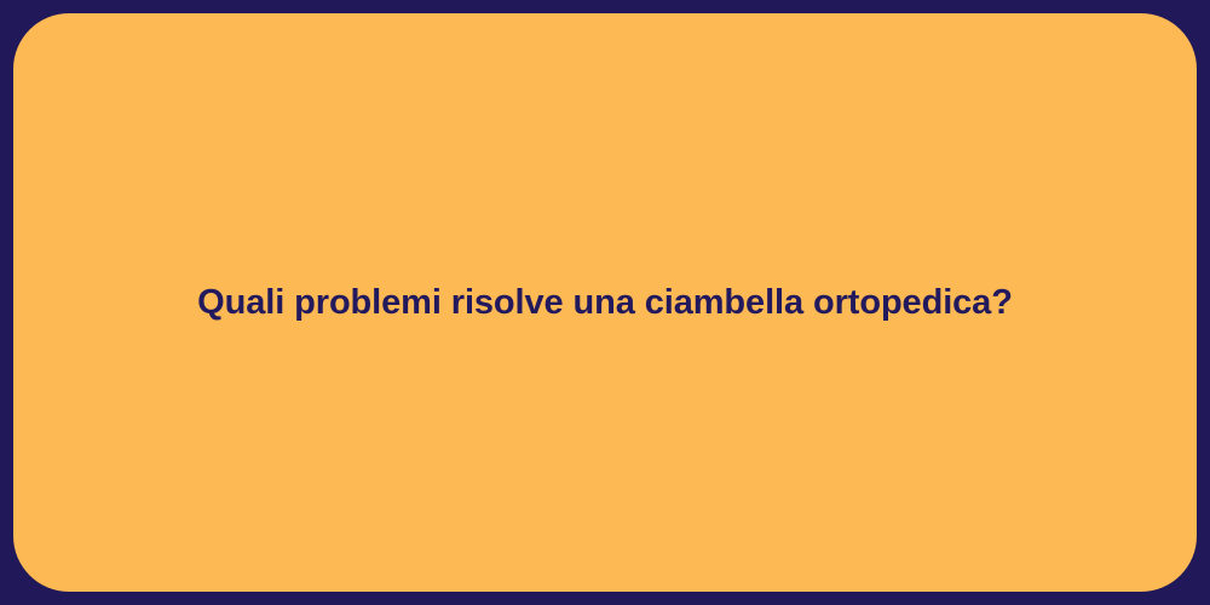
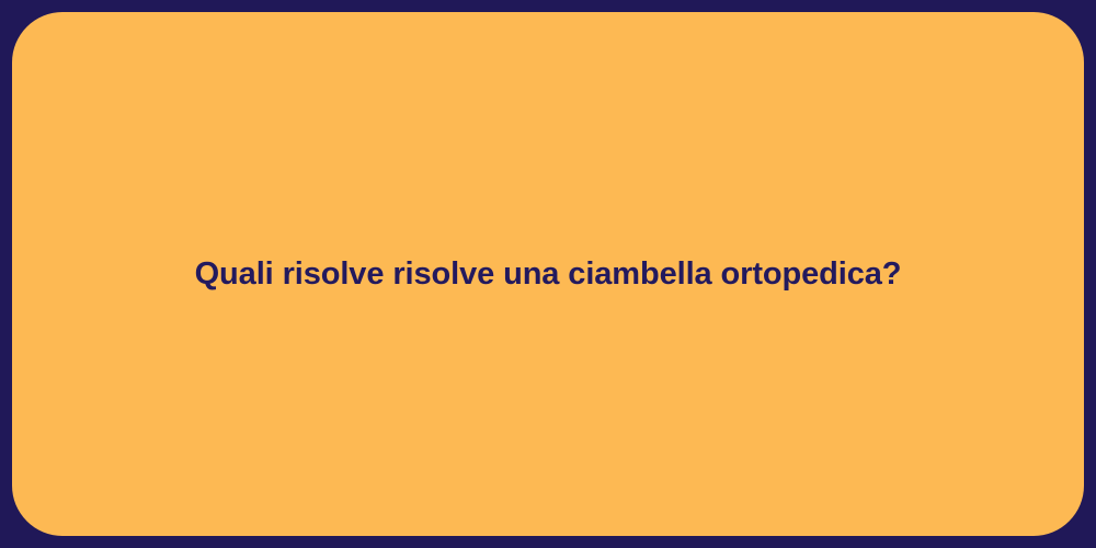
- Quali problemi risolve una ciambella ortopedica?
+ Quali risolve risolve una ciambella ortopedica?
